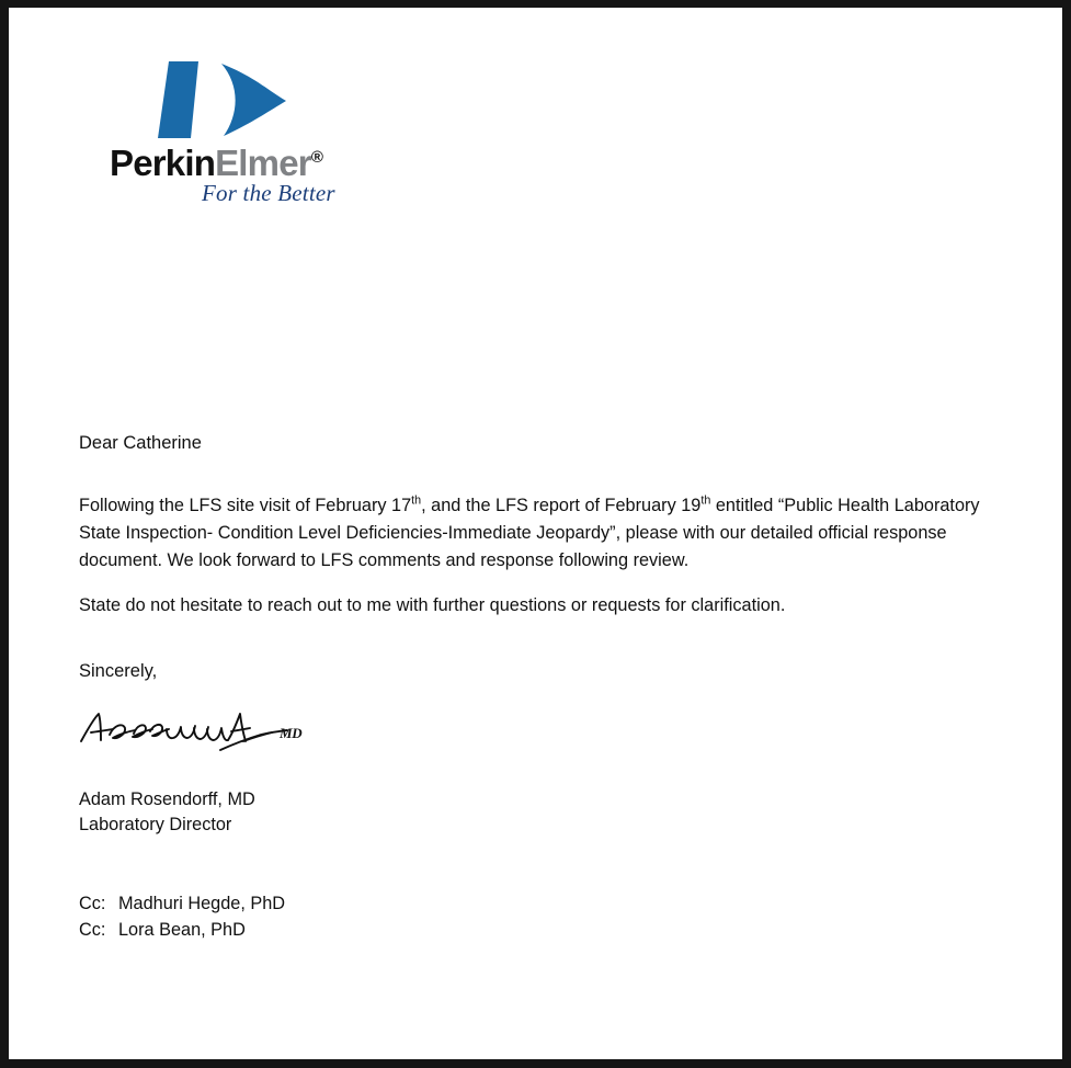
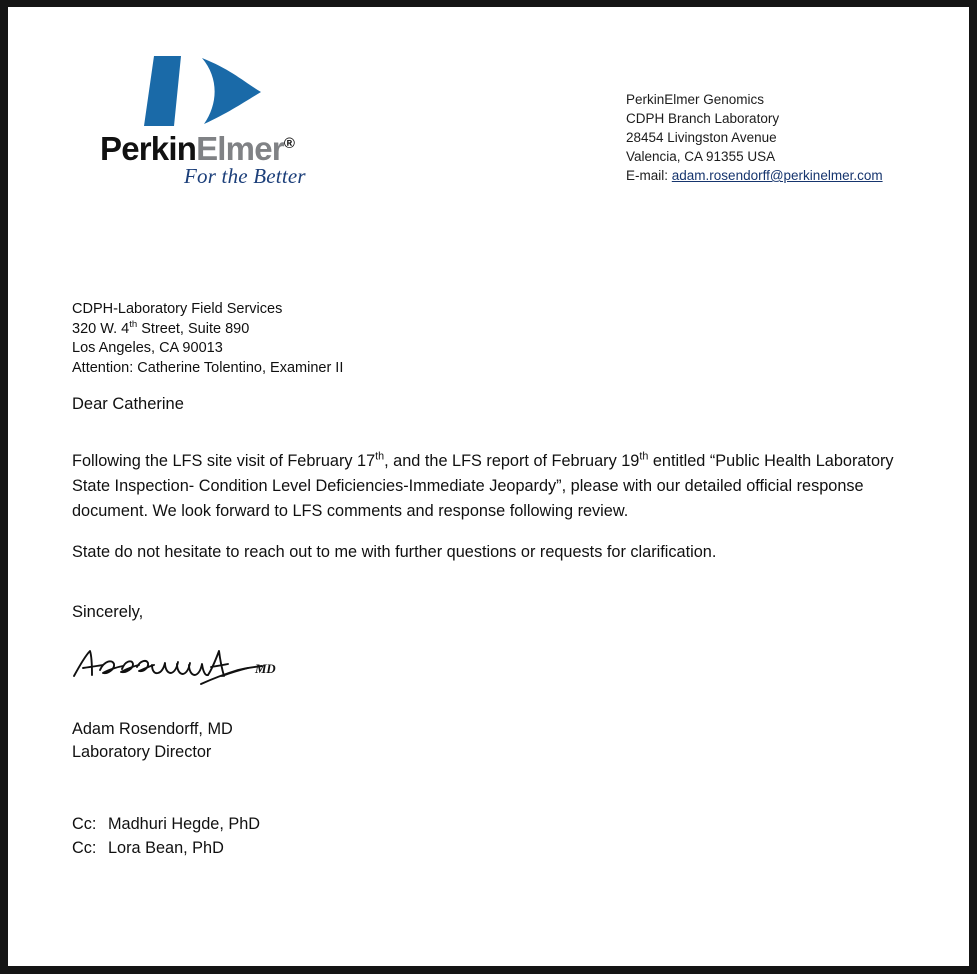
  PerkinElmer®
  For the Better
+ PerkinElmer Genomics
+ CDPH Branch Laboratory
+ 28454 Livingston Avenue
+ Valencia, CA 91355 USA
+ E-mail: adam.rosendorff@perkinelmer.com
+ CDPH-Laboratory Field Services
+ 320 W. 4th Street, Suite 890
+ Los Angeles, CA 90013
+ Attention: Catherine Tolentino, Examiner II
  Dear Catherine
  Following the LFS site visit of February 17th, and the LFS report of February 19th entitled “Public Health Laboratory State Inspection- Condition Level Deficiencies-Immediate Jeopardy”, please with our detailed official response document. We look forward to LFS comments and response following review.
  State do not hesitate to reach out to me with further questions or requests for clarification.
  Sincerely,
  MD
  Adam Rosendorff, MD
  Laboratory Director
  Cc: Madhuri Hegde, PhD
  Cc: Lora Bean, PhD
